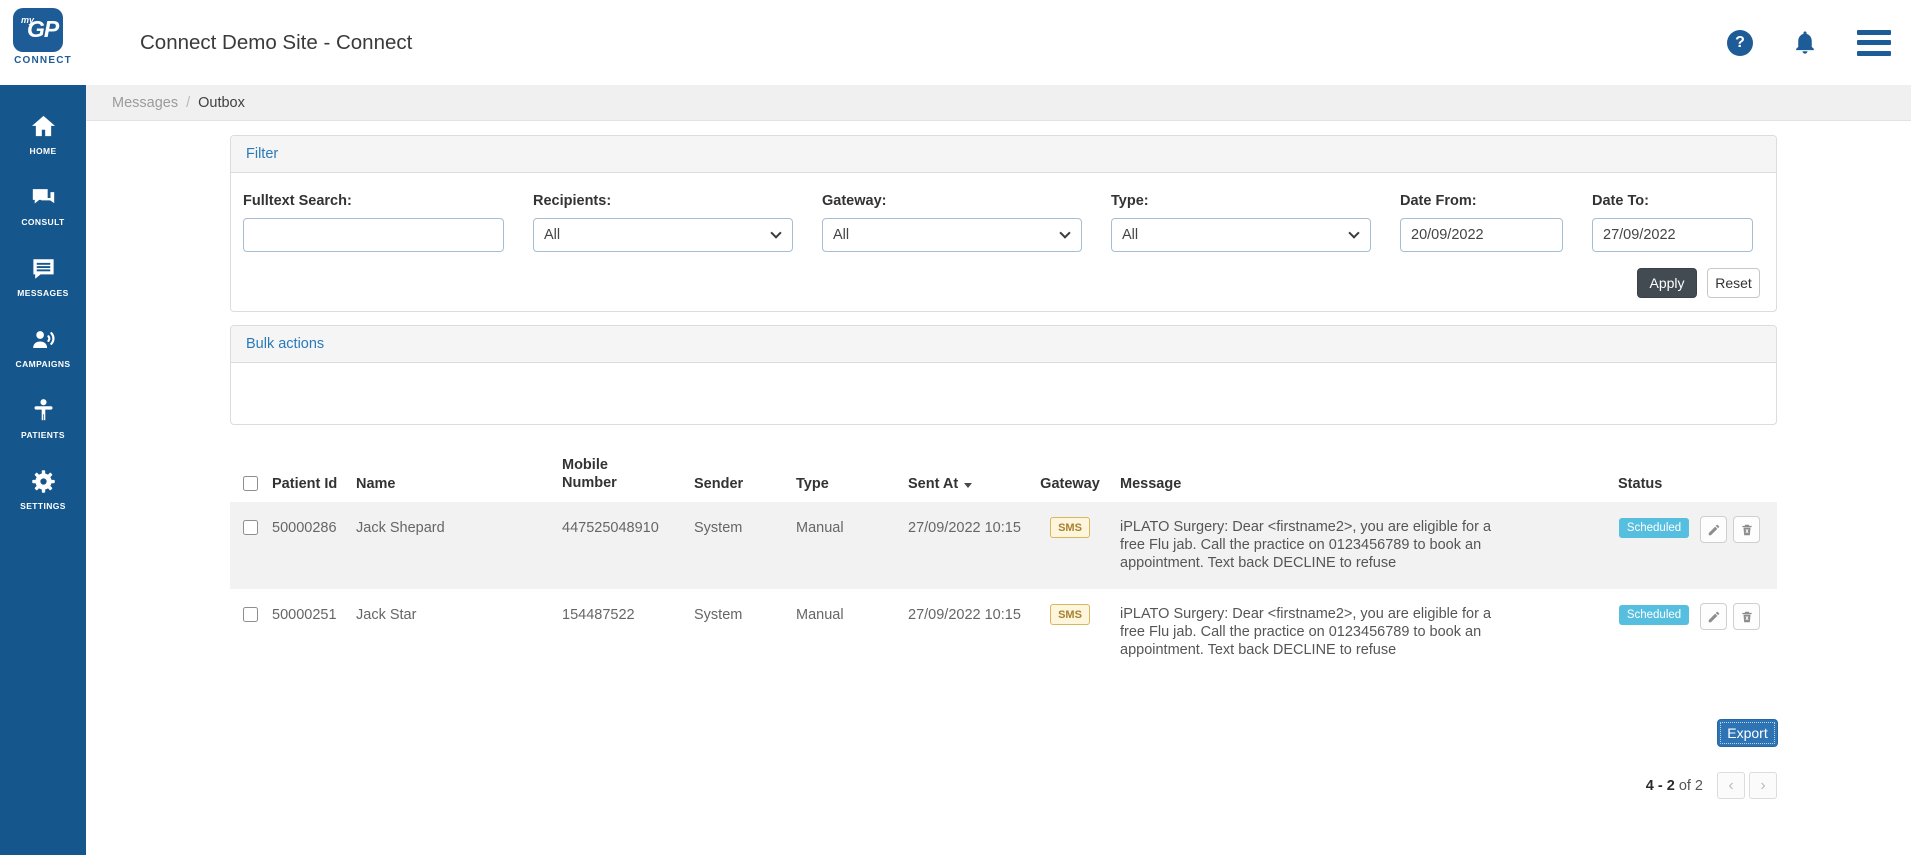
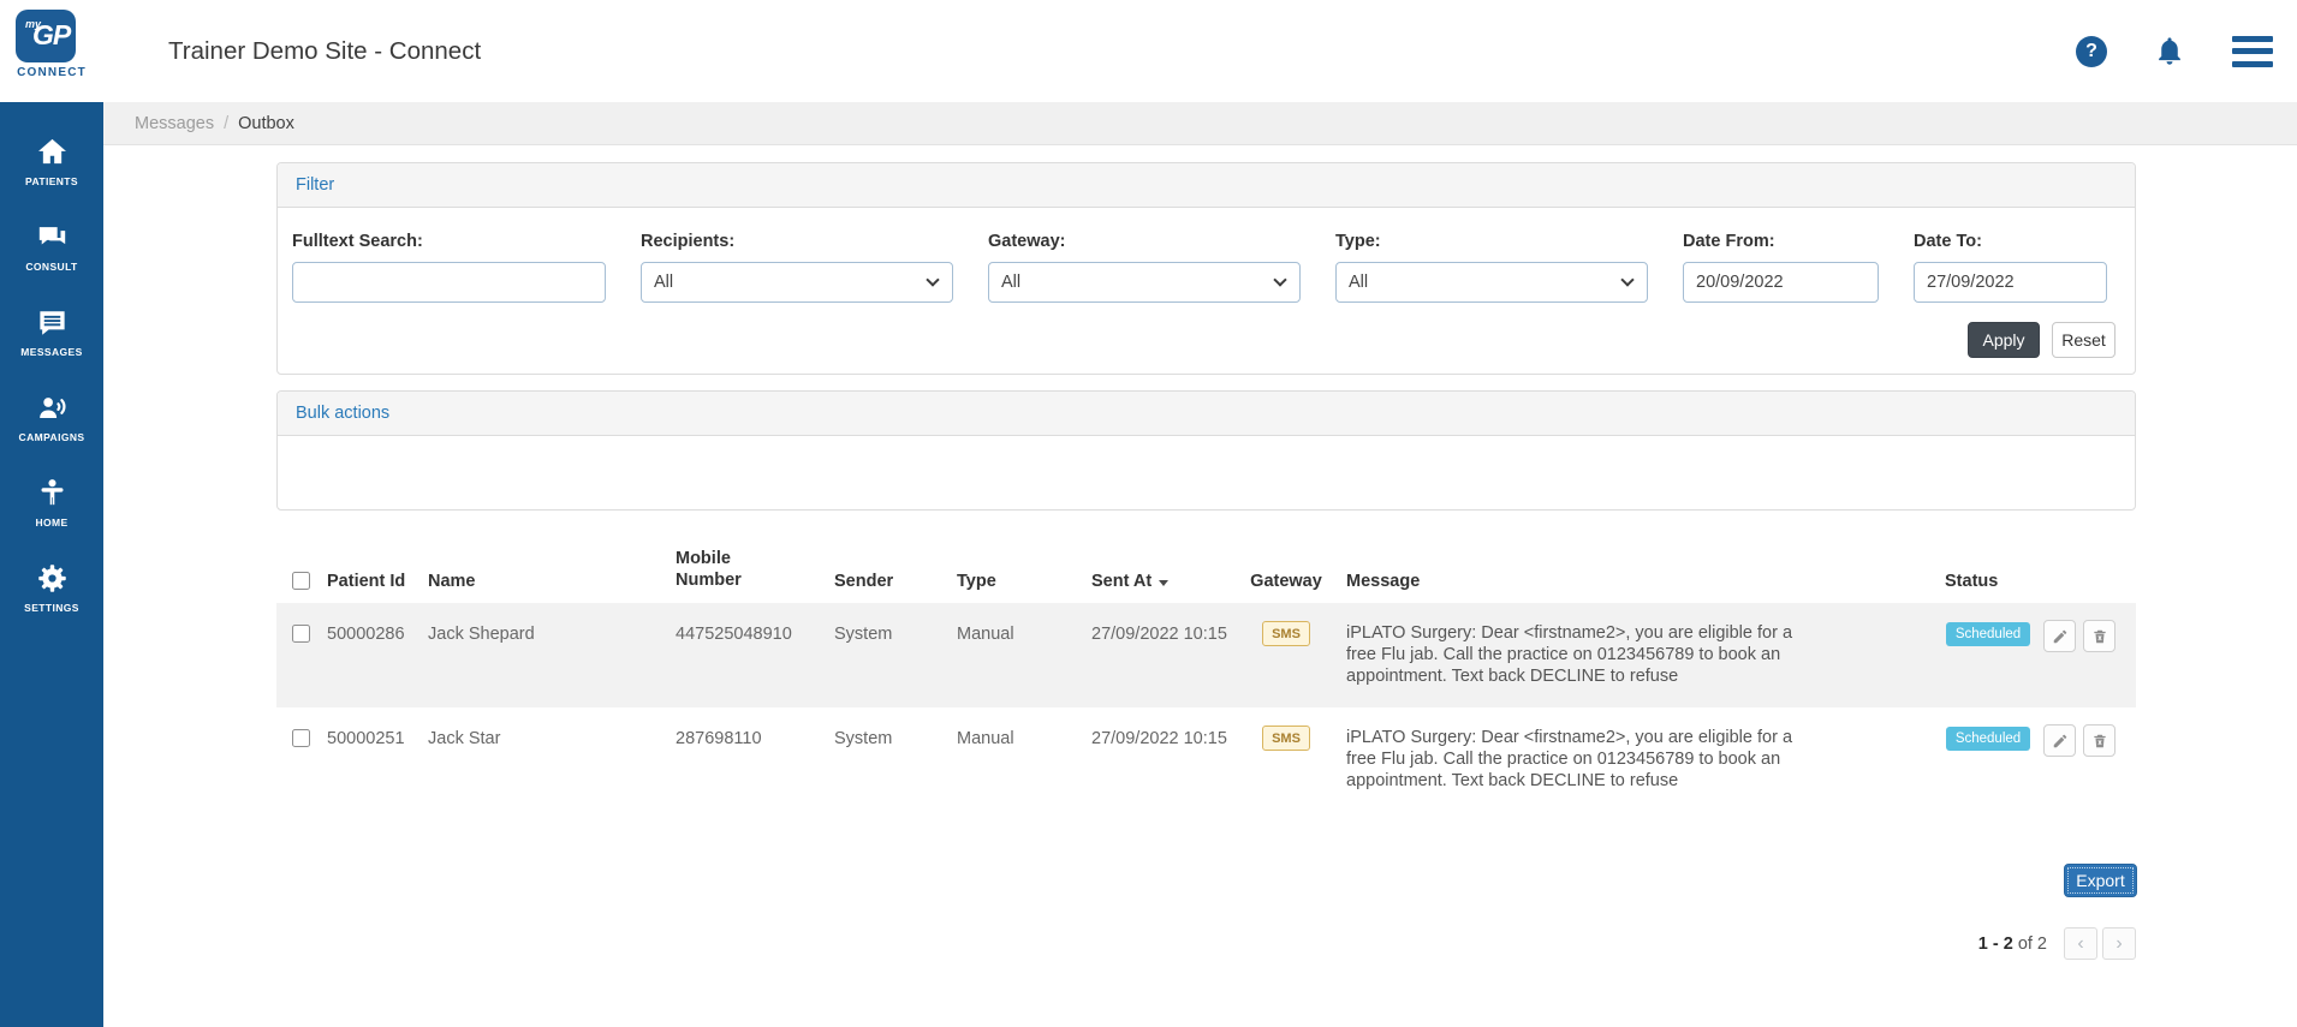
  my
  GP
  CONNECT
- Connect Demo Site - Connect
+ Trainer Demo Site - Connect
  ?
  Messages
  /
  Outbox
- HOME
+ PATIENTS
  CONSULT
  MESSAGES
  CAMPAIGNS
- PATIENTS
+ HOME
  SETTINGS
  Filter
  Fulltext Search:
  Recipients:
  All
  Gateway:
  All
  Type:
  All
  Date From:
  20/09/2022
  Date To:
  27/09/2022
  Apply
  Reset
  Bulk actions
  Patient Id
  Name
  Mobile Number
  Sender
  Type
  Sent At
  Gateway
  Message
  Status
  50000286
  Jack Shepard
  447525048910
  System
  Manual
  27/09/2022 10:15
  SMS
  iPLATO Surgery: Dear <firstname2>, you are eligible for a free Flu jab. Call the practice on 0123456789 to book an appointment. Text back DECLINE to refuse
  Scheduled
  50000251
  Jack Star
- 154487522
+ 287698110
  System
  Manual
  27/09/2022 10:15
  SMS
  iPLATO Surgery: Dear <firstname2>, you are eligible for a free Flu jab. Call the practice on 0123456789 to book an appointment. Text back DECLINE to refuse
  Scheduled
  Export
- 4 - 2
+ 1 - 2
  of 2
  ‹
  ›
